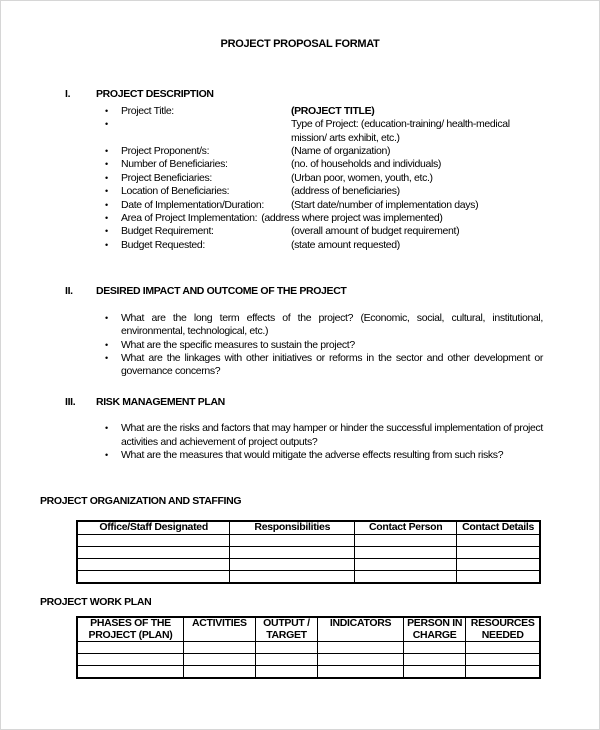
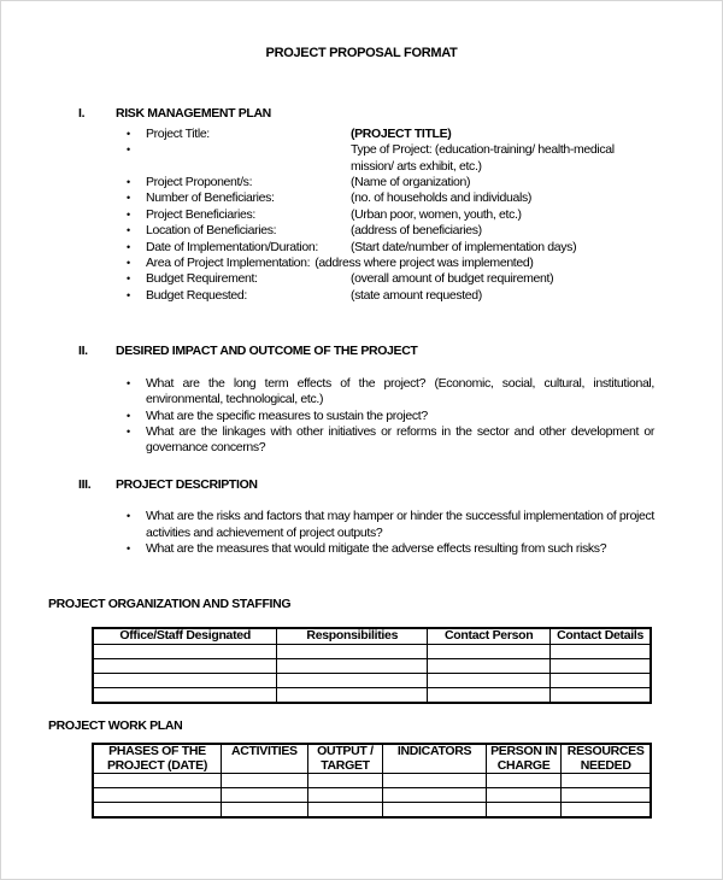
  PROJECT PROPOSAL FORMAT
  I.
- PROJECT DESCRIPTION
+ RISK MANAGEMENT PLAN
  •
  Project Title:
  (PROJECT TITLE)
  •
  Type of Project: (education-training/ health-medical mission/ arts exhibit, etc.)
  •
  Project Proponent/s:
  (Name of organization)
  •
  Number of Beneficiaries:
  (no. of households and individuals)
  •
  Project Beneficiaries:
  (Urban poor, women, youth, etc.)
  •
  Location of Beneficiaries:
  (address of beneficiaries)
  •
  Date of Implementation/Duration:
  (Start date/number of implementation days)
  •
  Area of Project Implementation:
  (address where project was implemented)
  •
  Budget Requirement:
  (overall amount of budget requirement)
  •
  Budget Requested:
  (state amount requested)
  II.
  DESIRED IMPACT AND OUTCOME OF THE PROJECT
  •
  What are the long term effects of the project? (Economic, social, cultural, institutional, environmental, technological, etc.)
  •
  What are the specific measures to sustain the project?
  •
  What are the linkages with other initiatives or reforms in the sector and other development or governance concerns?
  III.
- RISK MANAGEMENT PLAN
+ PROJECT DESCRIPTION
  •
  What are the risks and factors that may hamper or hinder the successful implementation of project activities and achievement of project outputs?
  •
  What are the measures that would mitigate the adverse effects resulting from such risks?
  PROJECT ORGANIZATION AND STAFFING
  Office/Staff Designated	Responsibilities	Contact Person	Contact Details
  PROJECT WORK PLAN
- PHASES OF THE PROJECT (PLAN)	ACTIVITIES	OUTPUT / TARGET	INDICATORS	PERSON IN CHARGE	RESOURCES NEEDED
+ PHASES OF THE PROJECT (DATE)	ACTIVITIES	OUTPUT / TARGET	INDICATORS	PERSON IN CHARGE	RESOURCES NEEDED
